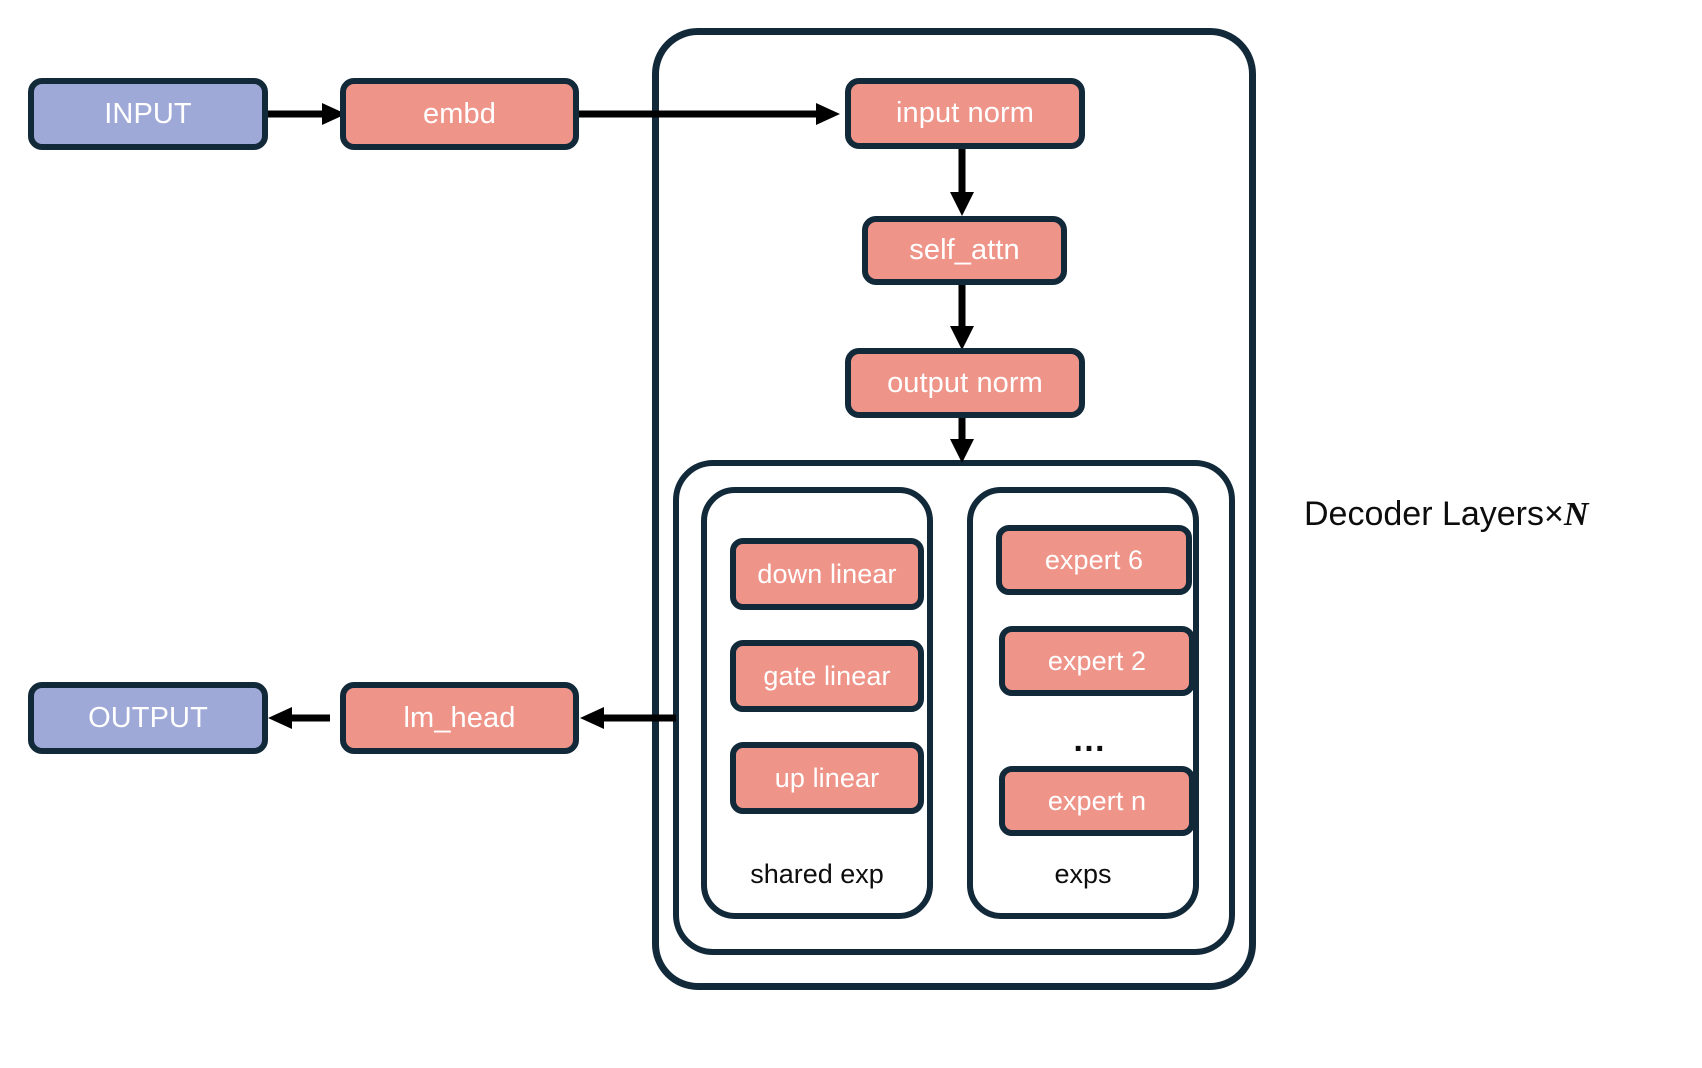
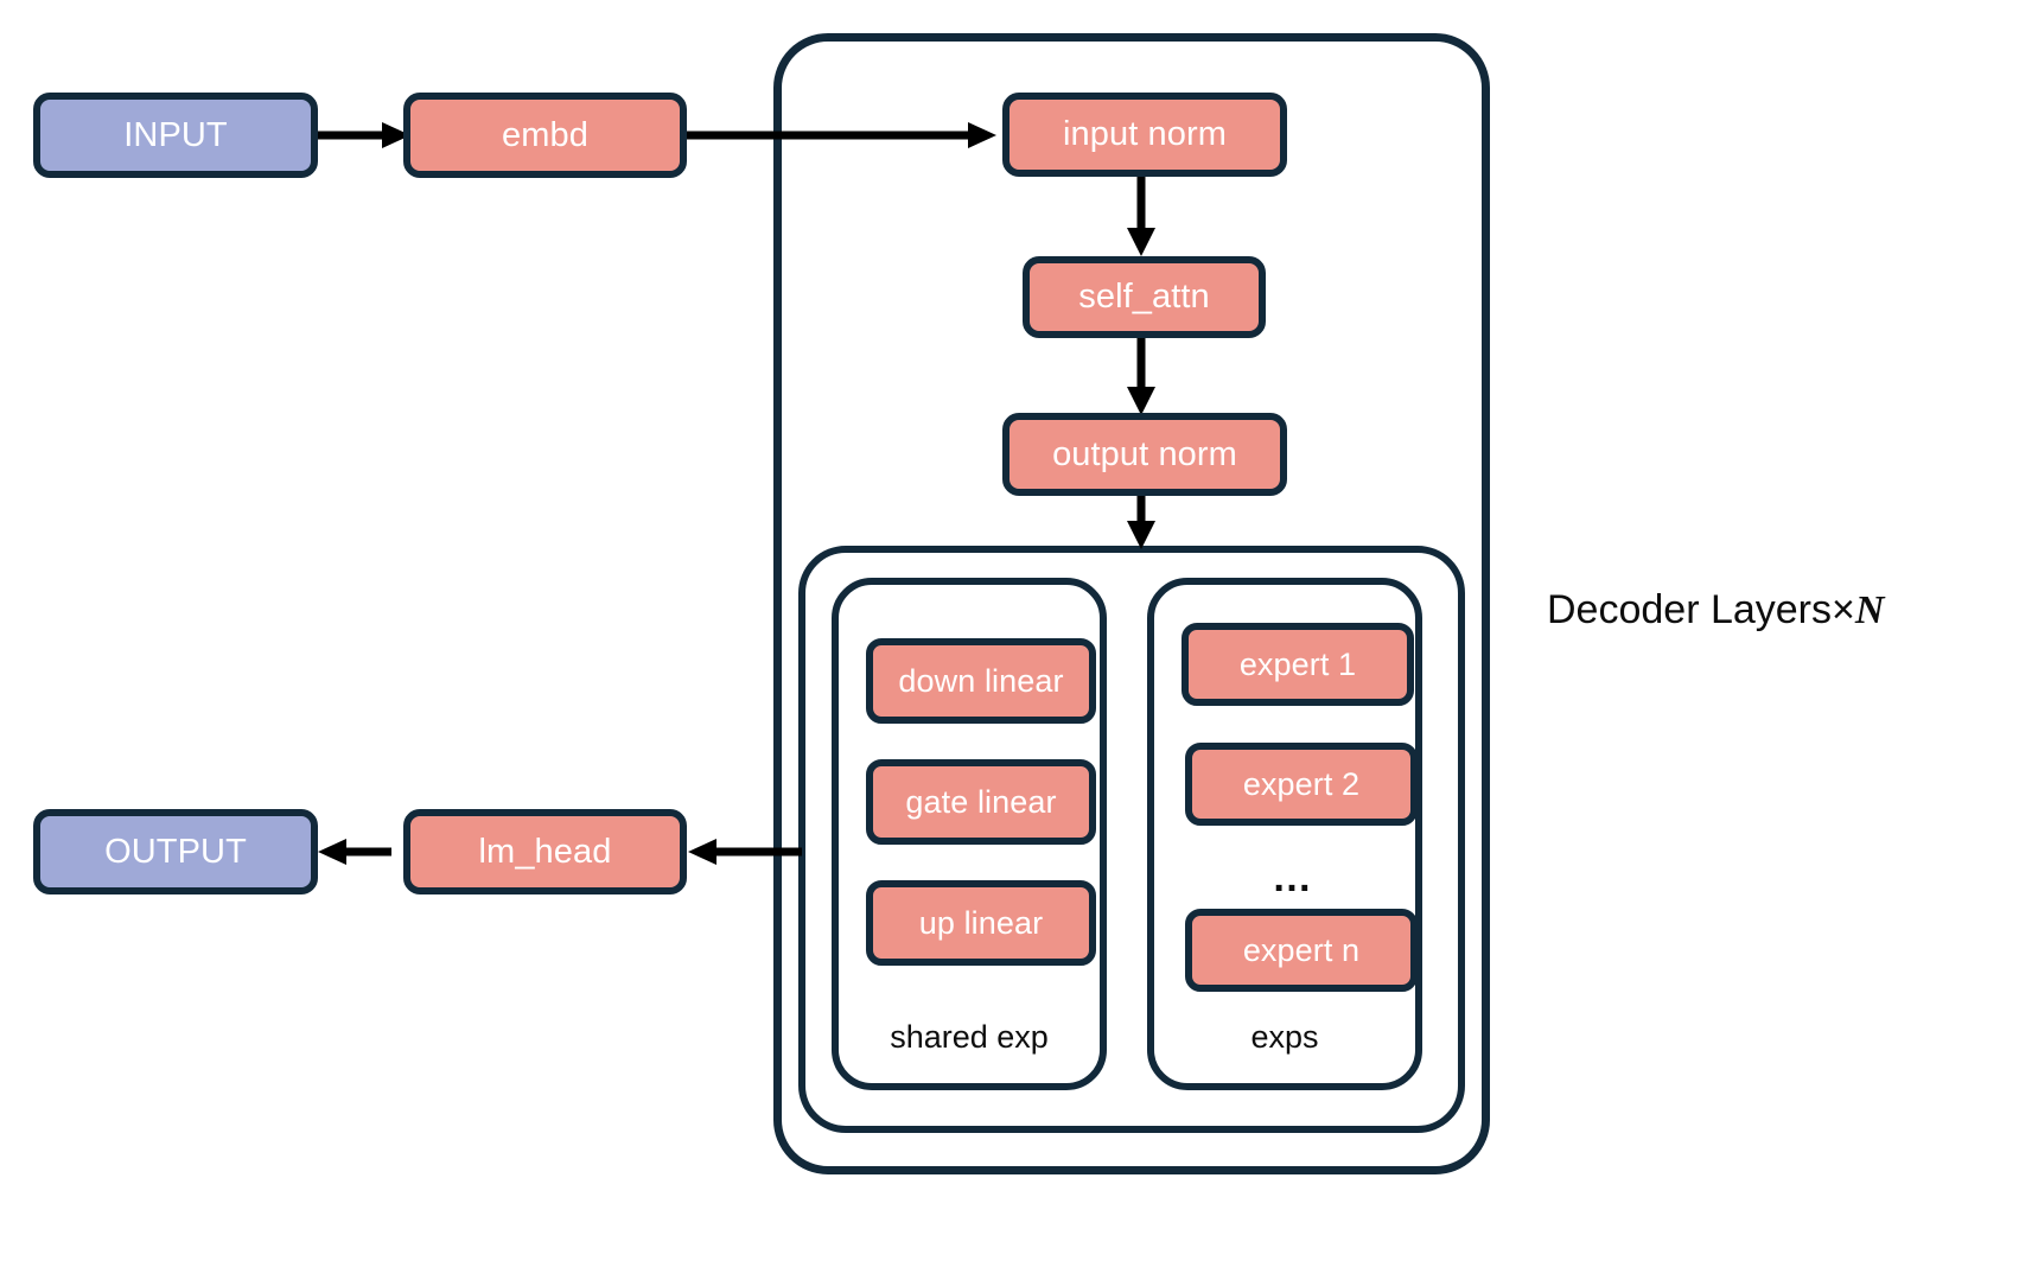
  INPUT
  embd
  input norm
  self_attn
  output norm
  OUTPUT
  lm_head
  down linear
  gate linear
  up linear
- expert 6
+ expert 1
  expert 2
  …
  expert n
  shared exp
  exps
  Decoder Layers×N
